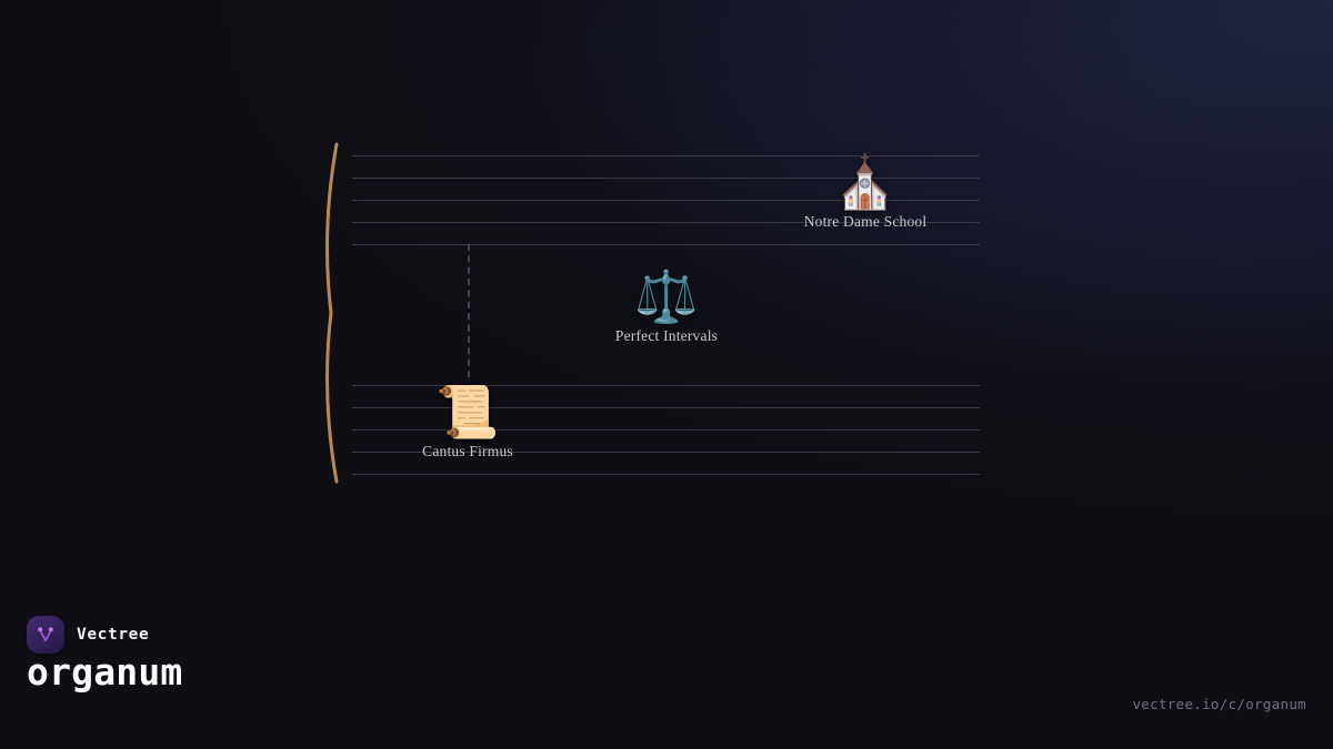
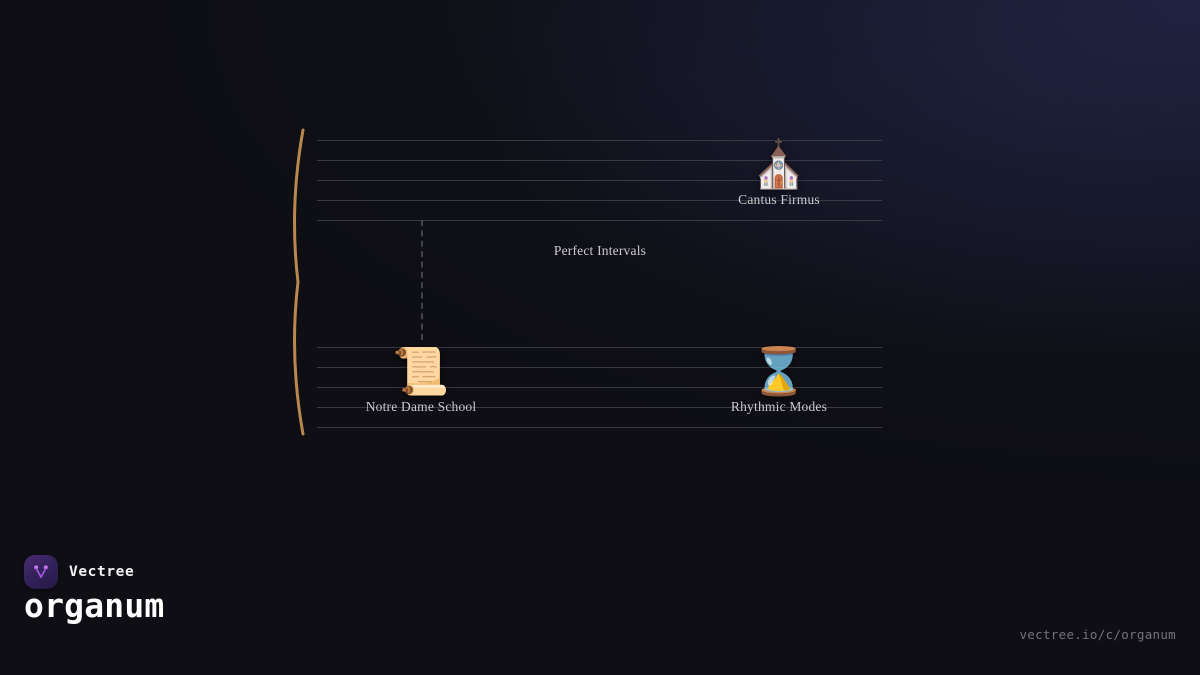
  ⛪
- Notre Dame School
+ Cantus Firmus
- ⚖️
  Perfect Intervals
  📜
- Cantus Firmus
+ Notre Dame School
+ ⌛
+ Rhythmic Modes
  Vectree
  organum
  vectree.io/c/organum
